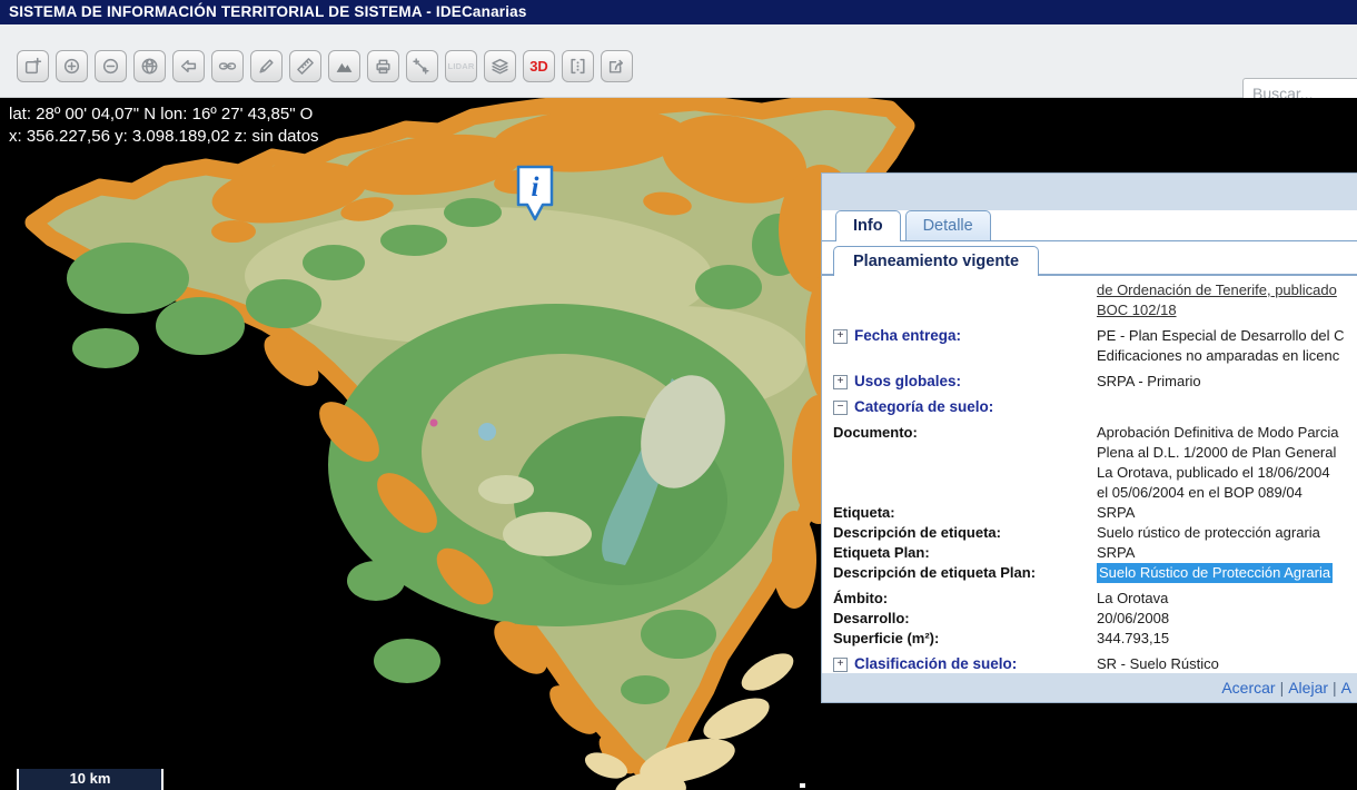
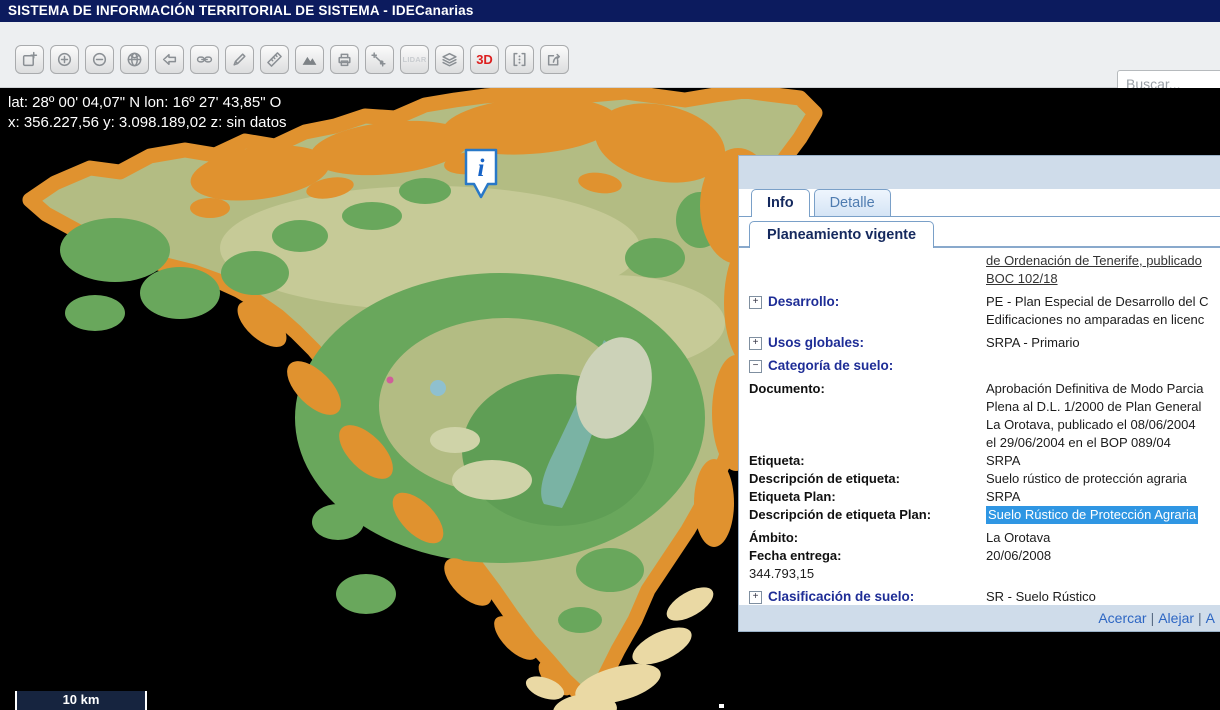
  SISTEMA DE INFORMACIÓN TERRITORIAL DE SISTEMA - IDECanarias
  LIDAR
  3D
  Buscar...
  i
  lat: 28º 00' 04,07" N lon: 16º 27' 43,85" O
  x: 356.227,56 y: 3.098.189,02 z: sin datos
  10 km
  Info
  Detalle
  Planeamiento vigente
  de Ordenación de Tenerife, publicado
  BOC 102/18
  +
- Fecha entrega:
+ Desarrollo:
  PE - Plan Especial de Desarrollo del C
  Edificaciones no amparadas en licenc
  +
  Usos globales:
  SRPA - Primario
  −
  Categoría de suelo:
  Documento:
  Aprobación Definitiva de Modo Parcia
  Plena al D.L. 1/2000 de Plan General
- La Orotava, publicado el 18/06/2004
+ La Orotava, publicado el 08/06/2004
- el 05/06/2004 en el BOP 089/04
+ el 29/06/2004 en el BOP 089/04
  Etiqueta:
  SRPA
  Descripción de etiqueta:
  Suelo rústico de protección agraria
  Etiqueta Plan:
  SRPA
  Descripción de etiqueta Plan:
  Suelo Rústico de Protección Agraria
  Ámbito:
  La Orotava
- Desarrollo:
+ Fecha entrega:
  20/06/2008
- Superficie (m²):
  344.793,15
  +
  Clasificación de suelo:
  SR - Suelo Rústico
  Acercar | Alejar | A
